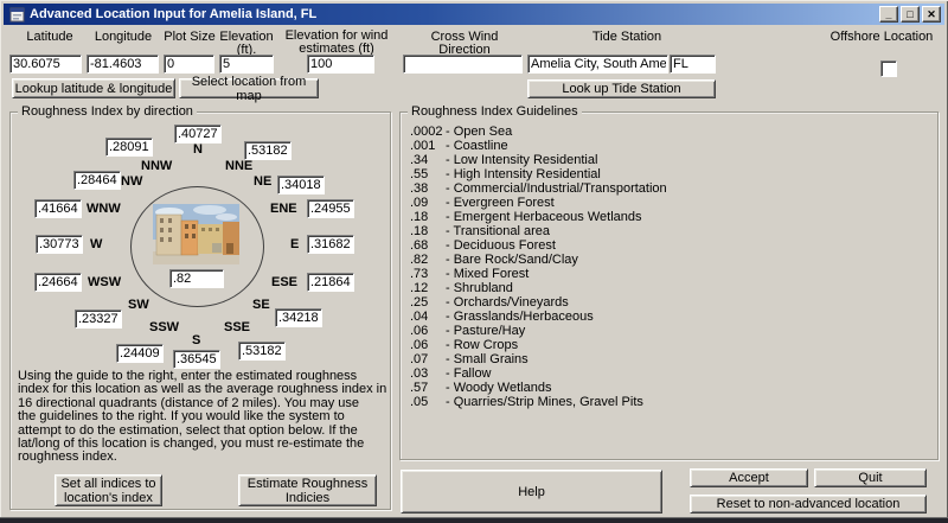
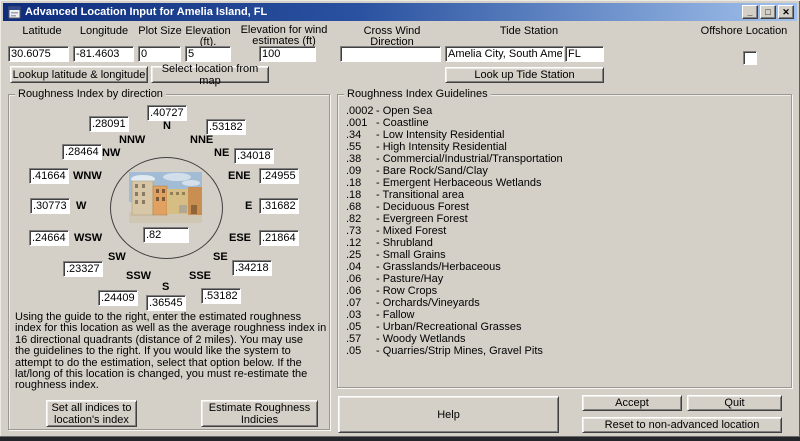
  Advanced Location Input for Amelia Island, FL
  _
  □
  ✕
  Latitude
  Longitude
  Plot Size
  Elevation
  (ft).
  Elevation for wind
  estimates (ft)
  Cross Wind Direction
  Tide Station
  Offshore Location
  30.6075
  -81.4603
  0
  5
  100
  Amelia City, South Ame
  FL
  Lookup latitude & longitude
  Select location from map
  Look up Tide Station
  Roughness Index by direction
  .82
  .40727
  N
  .53182
  NNE
  .34018
  NE
  .24955
  ENE
  .31682
  E
  .21864
  ESE
  .34218
  SE
  .53182
  SSE
  .36545
  S
  .24409
  SSW
  .23327
  SW
  .24664
  WSW
  .30773
  W
  .41664
  WNW
  .28464
  NW
  .28091
  NNW
  Using the guide to the right, enter the estimated roughness
  index for this location as well as the average roughness index in
  16 directional quadrants (distance of 2 miles). You may use
  the guidelines to the right. If you would like the system to
  attempt to do the estimation, select that option below. If the
  lat/long of this location is changed, you must re-estimate the
  roughness index.
  Set all indices to
  location's index
  Estimate Roughness
  Indicies
  Roughness Index Guidelines
  .0002 - Open Sea
  .001 - Coastline
  .34 - Low Intensity Residential
  .55 - High Intensity Residential
  .38 - Commercial/Industrial/Transportation
- .09 - Evergreen Forest
+ .09 - Bare Rock/Sand/Clay
  .18 - Emergent Herbaceous Wetlands
  .18 - Transitional area
  .68 - Deciduous Forest
- .82 - Bare Rock/Sand/Clay
+ .82 - Evergreen Forest
  .73 - Mixed Forest
  .12 - Shrubland
- .25 - Orchards/Vineyards
+ .25 - Small Grains
  .04 - Grasslands/Herbaceous
  .06 - Pasture/Hay
  .06 - Row Crops
- .07 - Small Grains
+ .07 - Orchards/Vineyards
  .03 - Fallow
+ .05 - Urban/Recreational Grasses
  .57 - Woody Wetlands
  .05 - Quarries/Strip Mines, Gravel Pits
  Help
  Accept
  Quit
  Reset to non-advanced location
